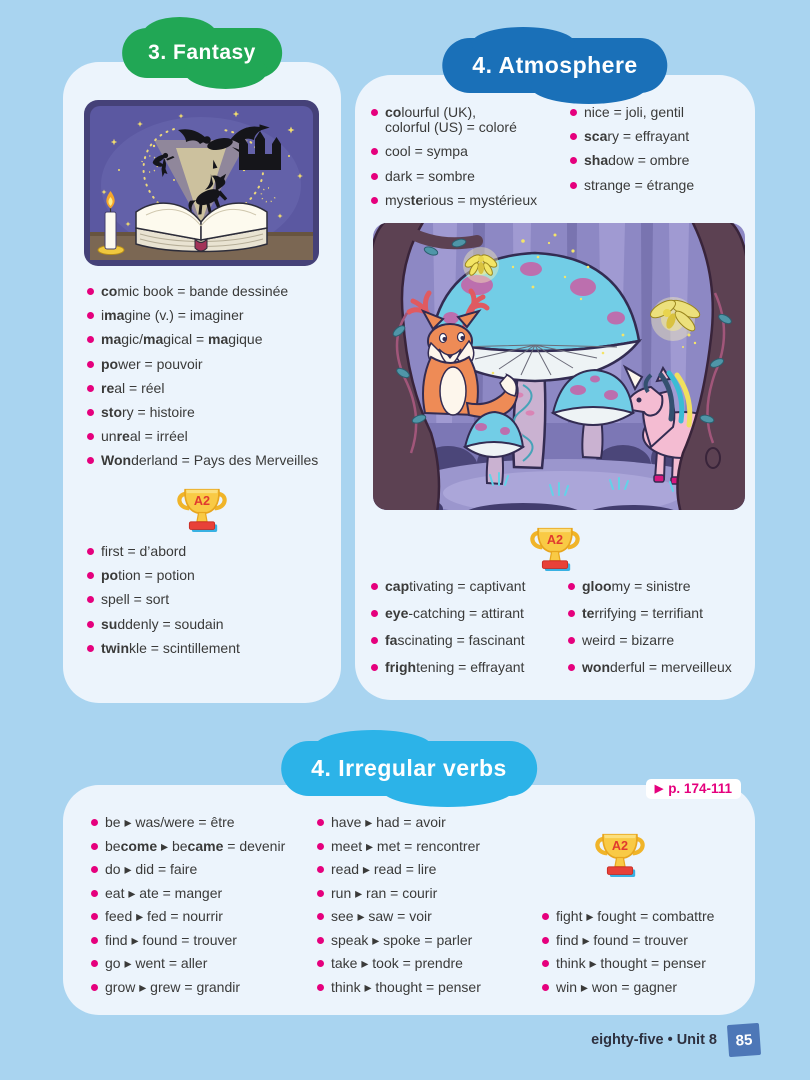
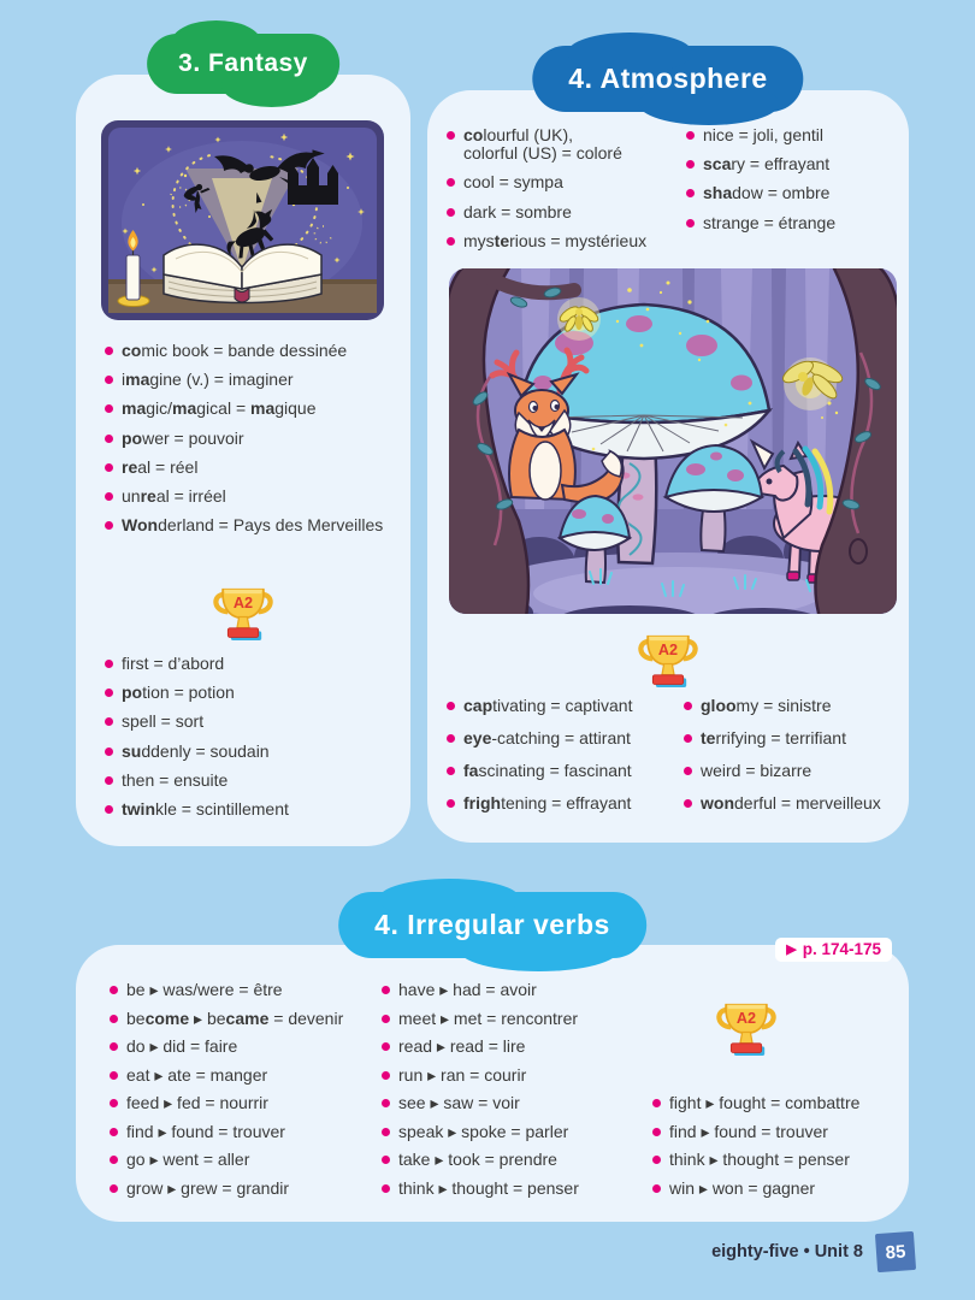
  3. Fantasy
  comic book = bande dessinée
  imagine (v.) = imaginer
  magic/magical = magique
  power = pouvoir
  real = réel
- story = histoire
  unreal = irréel
  Wonderland = Pays des Merveilles
  A2
  first = d’abord
  potion = potion
  spell = sort
  suddenly = soudain
+ then = ensuite
  twinkle = scintillement
  4. Atmosphere
  colourful (UK),
  colorful (US) = coloré
  cool = sympa
  dark = sombre
  mysterious = mystérieux
  nice = joli, gentil
  scary = effrayant
  shadow = ombre
  strange = étrange
  A2
  captivating = captivant
  eye-catching = attirant
  fascinating = fascinant
  frightening = effrayant
  gloomy = sinistre
  terrifying = terrifiant
  weird = bizarre
  wonderful = merveilleux
  4. Irregular verbs
  ▶
- p. 174-111
+ p. 174-175
  be ▸ was/were = être
  become ▸ became = devenir
  do ▸ did = faire
  eat ▸ ate = manger
  feed ▸ fed = nourrir
  find ▸ found = trouver
  go ▸ went = aller
  grow ▸ grew = grandir
  have ▸ had = avoir
  meet ▸ met = rencontrer
  read ▸ read = lire
  run ▸ ran = courir
  see ▸ saw = voir
  speak ▸ spoke = parler
  take ▸ took = prendre
  think ▸ thought = penser
  A2
  fight ▸ fought = combattre
  find ▸ found = trouver
  think ▸ thought = penser
  win ▸ won = gagner
  eighty-five • Unit 8
